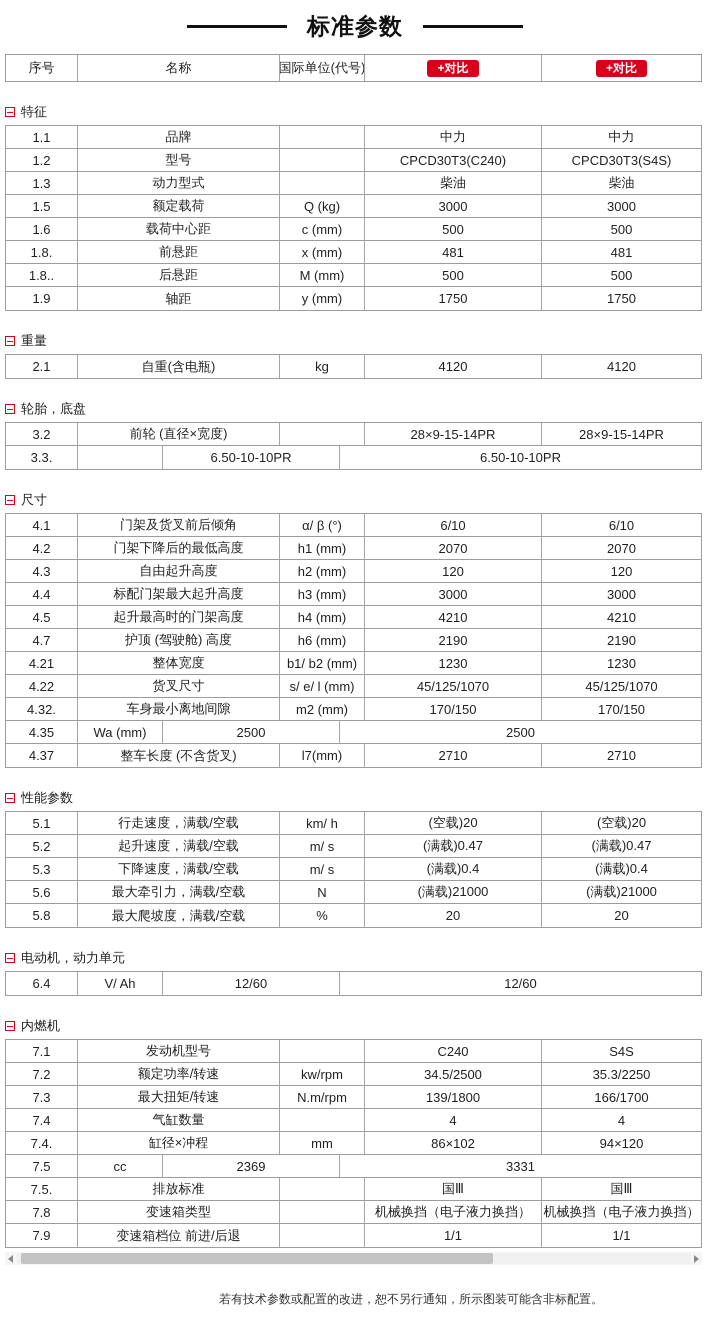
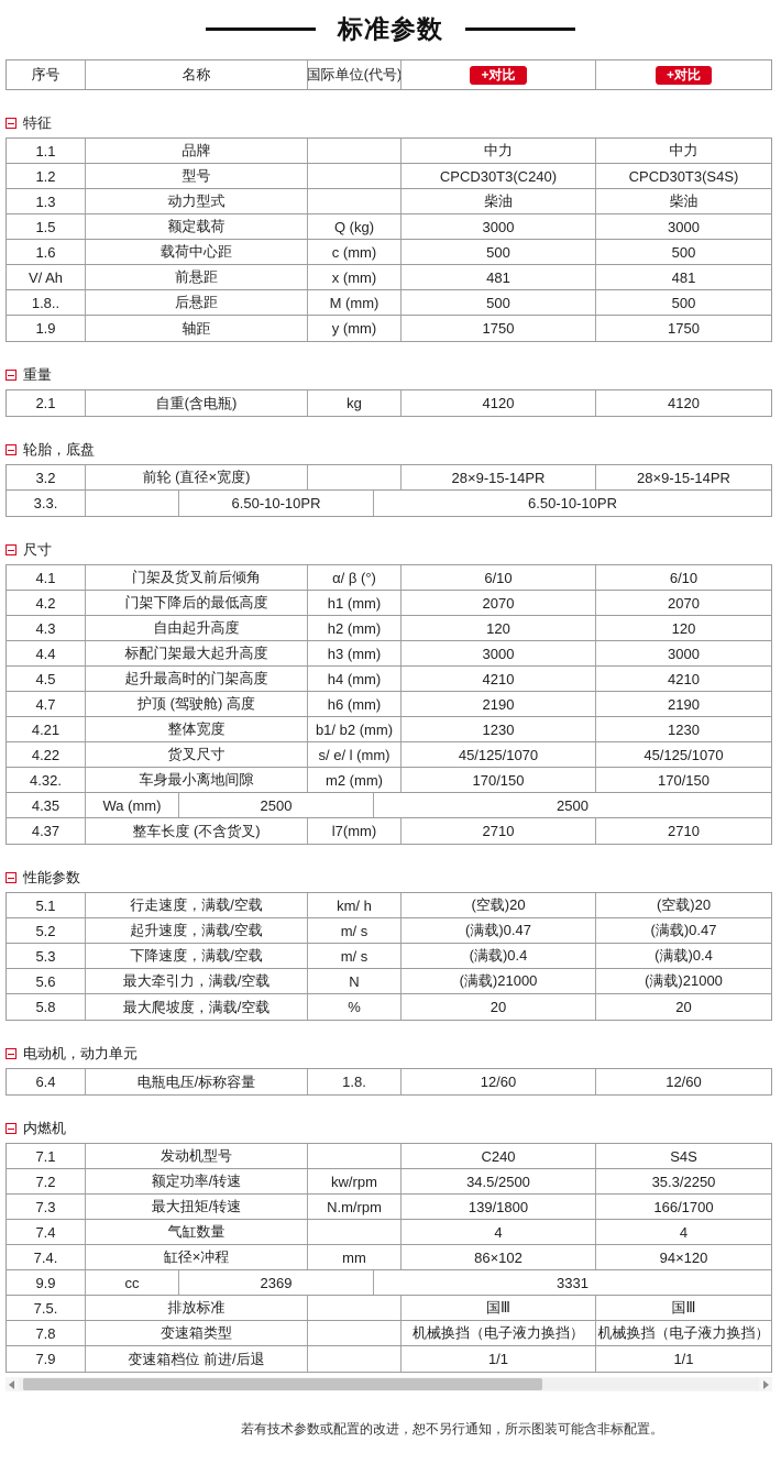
  标准参数
  序号
  名称
  国际单位(代号)
  +对比
  +对比
  特征
  1.1
  品牌
  中力
  中力
  1.2
  型号
  CPCD30T3(C240)
  CPCD30T3(S4S)
  1.3
  动力型式
  柴油
  柴油
  1.5
  额定载荷
  Q (kg)
  3000
  3000
  1.6
  载荷中心距
  c (mm)
  500
  500
- 1.8.
+ V/ Ah
  前悬距
  x (mm)
  481
  481
  1.8..
  后悬距
  M (mm)
  500
  500
  1.9
  轴距
  y (mm)
  1750
  1750
  重量
  2.1
  自重(含电瓶)
  kg
  4120
  4120
  轮胎，底盘
  3.2
  前轮 (直径×宽度)
  28×9-15-14PR
  28×9-15-14PR
  3.3.
  6.50-10-10PR
  6.50-10-10PR
  尺寸
  4.1
  门架及货叉前后倾角
  α/ β (°)
  6/10
  6/10
  4.2
  门架下降后的最低高度
  h1 (mm)
  2070
  2070
  4.3
  自由起升高度
  h2 (mm)
  120
  120
  4.4
  标配门架最大起升高度
  h3 (mm)
  3000
  3000
  4.5
  起升最高时的门架高度
  h4 (mm)
  4210
  4210
  4.7
  护顶 (驾驶舱) 高度
  h6 (mm)
  2190
  2190
  4.21
  整体宽度
  b1/ b2 (mm)
  1230
  1230
  4.22
  货叉尺寸
  s/ e/ l (mm)
  45/125/1070
  45/125/1070
  4.32.
  车身最小离地间隙
  m2 (mm)
  170/150
  170/150
  4.35
  Wa (mm)
  2500
  2500
  4.37
  整车长度 (不含货叉)
  l7(mm)
  2710
  2710
  性能参数
  5.1
  行走速度，满载/空载
  km/ h
  (空载)20
  (空载)20
  5.2
  起升速度，满载/空载
  m/ s
  (满载)0.47
  (满载)0.47
  5.3
  下降速度，满载/空载
  m/ s
  (满载)0.4
  (满载)0.4
  5.6
  最大牵引力，满载/空载
  N
  (满载)21000
  (满载)21000
  5.8
  最大爬坡度，满载/空载
  %
  20
  20
  电动机，动力单元
  6.4
+ 电瓶电压/标称容量
- V/ Ah
+ 1.8.
  12/60
  12/60
  内燃机
  7.1
  发动机型号
  C240
  S4S
  7.2
  额定功率/转速
  kw/rpm
  34.5/2500
  35.3/2250
  7.3
  最大扭矩/转速
  N.m/rpm
  139/1800
  166/1700
  7.4
  气缸数量
  4
  4
  7.4.
  缸径×冲程
  mm
  86×102
  94×120
- 7.5
+ 9.9
  cc
  2369
  3331
  7.5.
  排放标准
  国Ⅲ
  国Ⅲ
  7.8
  变速箱类型
  机械换挡（电子液力换挡）
  机械换挡（电子液力换挡）
  7.9
  变速箱档位 前进/后退
  1/1
  1/1
  若有技术参数或配置的改进，恕不另行通知，所示图装可能含非标配置。
